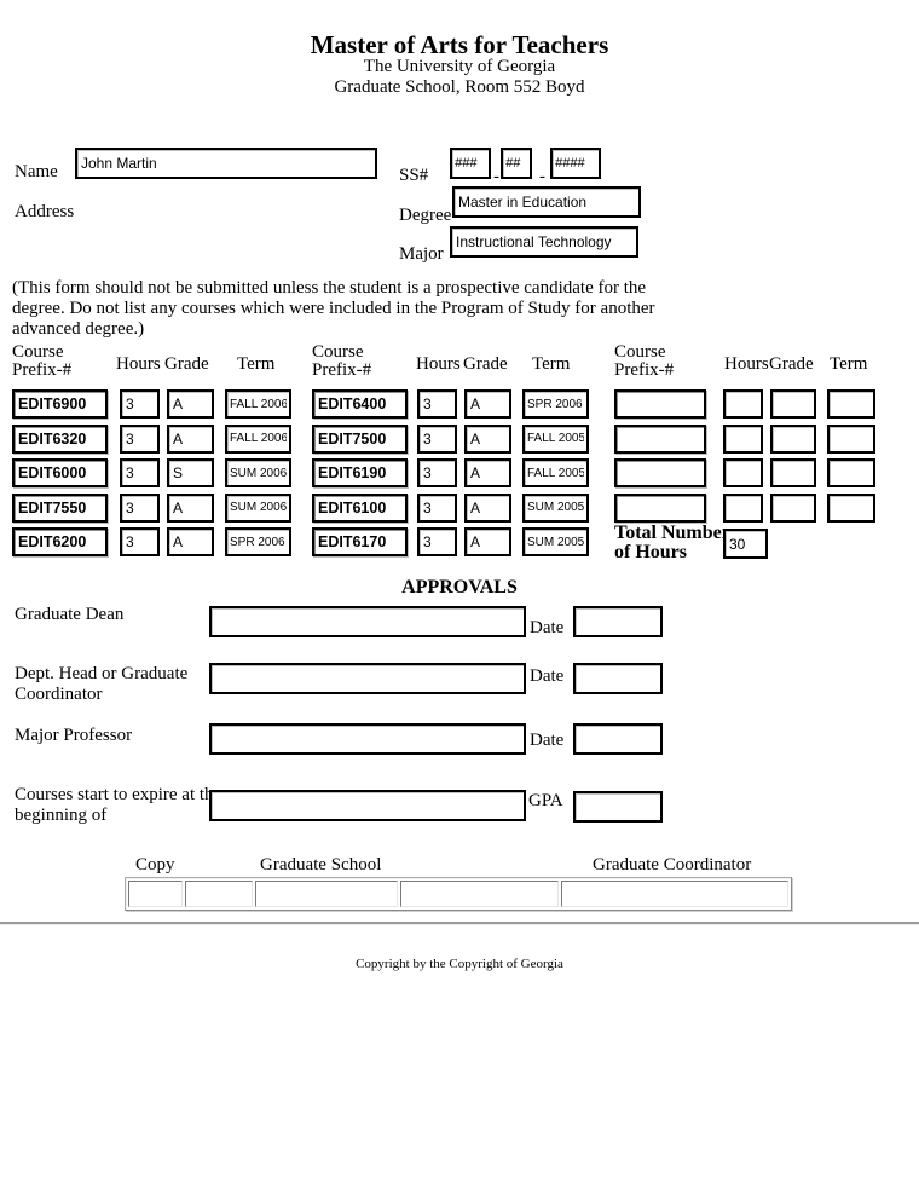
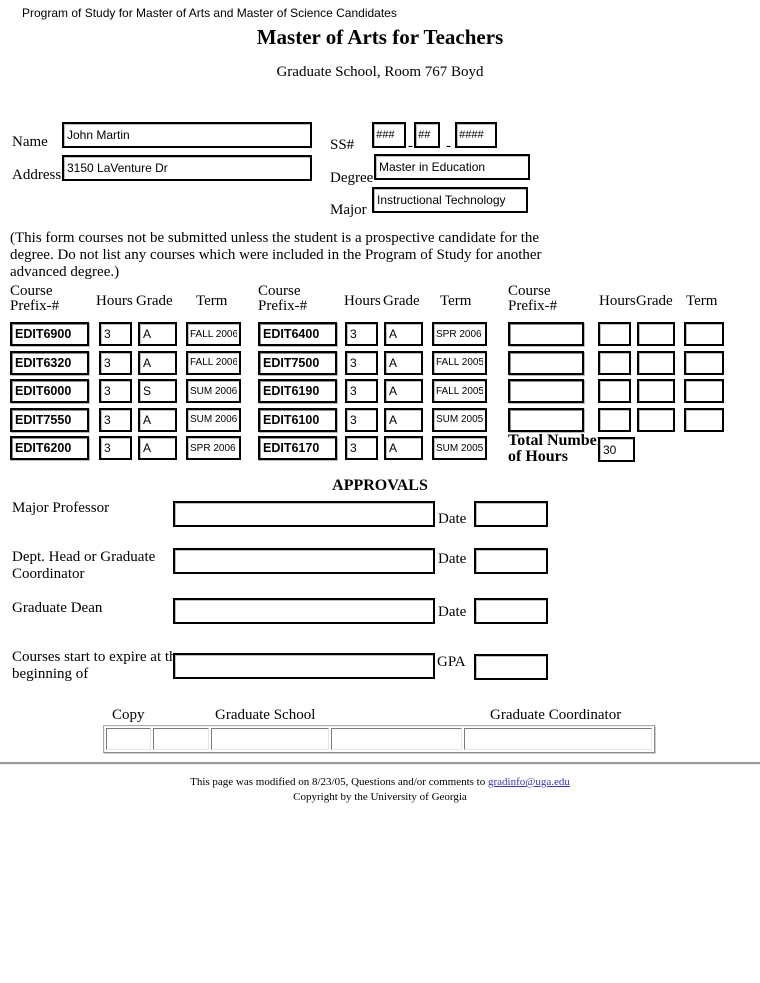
+ Program of Study for Master of Arts and Master of Science Candidates
  Master of Arts for Teachers
- The University of Georgia
- Graduate School, Room 552 Boyd
+ Graduate School, Room 767 Boyd
  Name
  John Martin
  Address
+ 3150 LaVenture Dr
  SS#
  ###
  -
  ##
  -
  ####
  Degree
  Master in Education
  Major
  Instructional Technology
- (This form should not be submitted unless the student is a prospective candidate for the degree. Do not list any courses which were included in the Program of Study for another advanced degree.)
+ (This form courses not be submitted unless the student is a prospective candidate for the degree. Do not list any courses which were included in the Program of Study for another advanced degree.)
  Course Prefix-#
  Hours
  Grade
  Term
  Course Prefix-#
  Hours
  Grade
  Term
  Course Prefix-#
  Hours
  Grade
  Term
  EDIT6900
  3
  A
  FALL 2006
  EDIT6320
  3
  A
  FALL 2006
  EDIT6000
  3
  S
  SUM 2006
  EDIT7550
  3
  A
  SUM 2006
  EDIT6200
  3
  A
  SPR 2006
  EDIT6400
  3
  A
  SPR 2006
  EDIT7500
  3
  A
  FALL 2005
  EDIT6190
  3
  A
  FALL 2005
  EDIT6100
  3
  A
  SUM 2005
  EDIT6170
  3
  A
  SUM 2005
  Total Numbe of Hours
  30
  APPROVALS
- Graduate Dean
+ Major Professor
  Date
  Dept. Head or Graduate Coordinator
  Date
- Major Professor
+ Graduate Dean
  Date
  Courses start to expire at t beginning of
  GPA
  Copy
  Graduate School
  Graduate Coordinator
+ This page was modified on 8/23/05, Questions and/or comments to gradinfo@uga.edu
- Copyright by the Copyright of Georgia
+ Copyright by the University of Georgia
